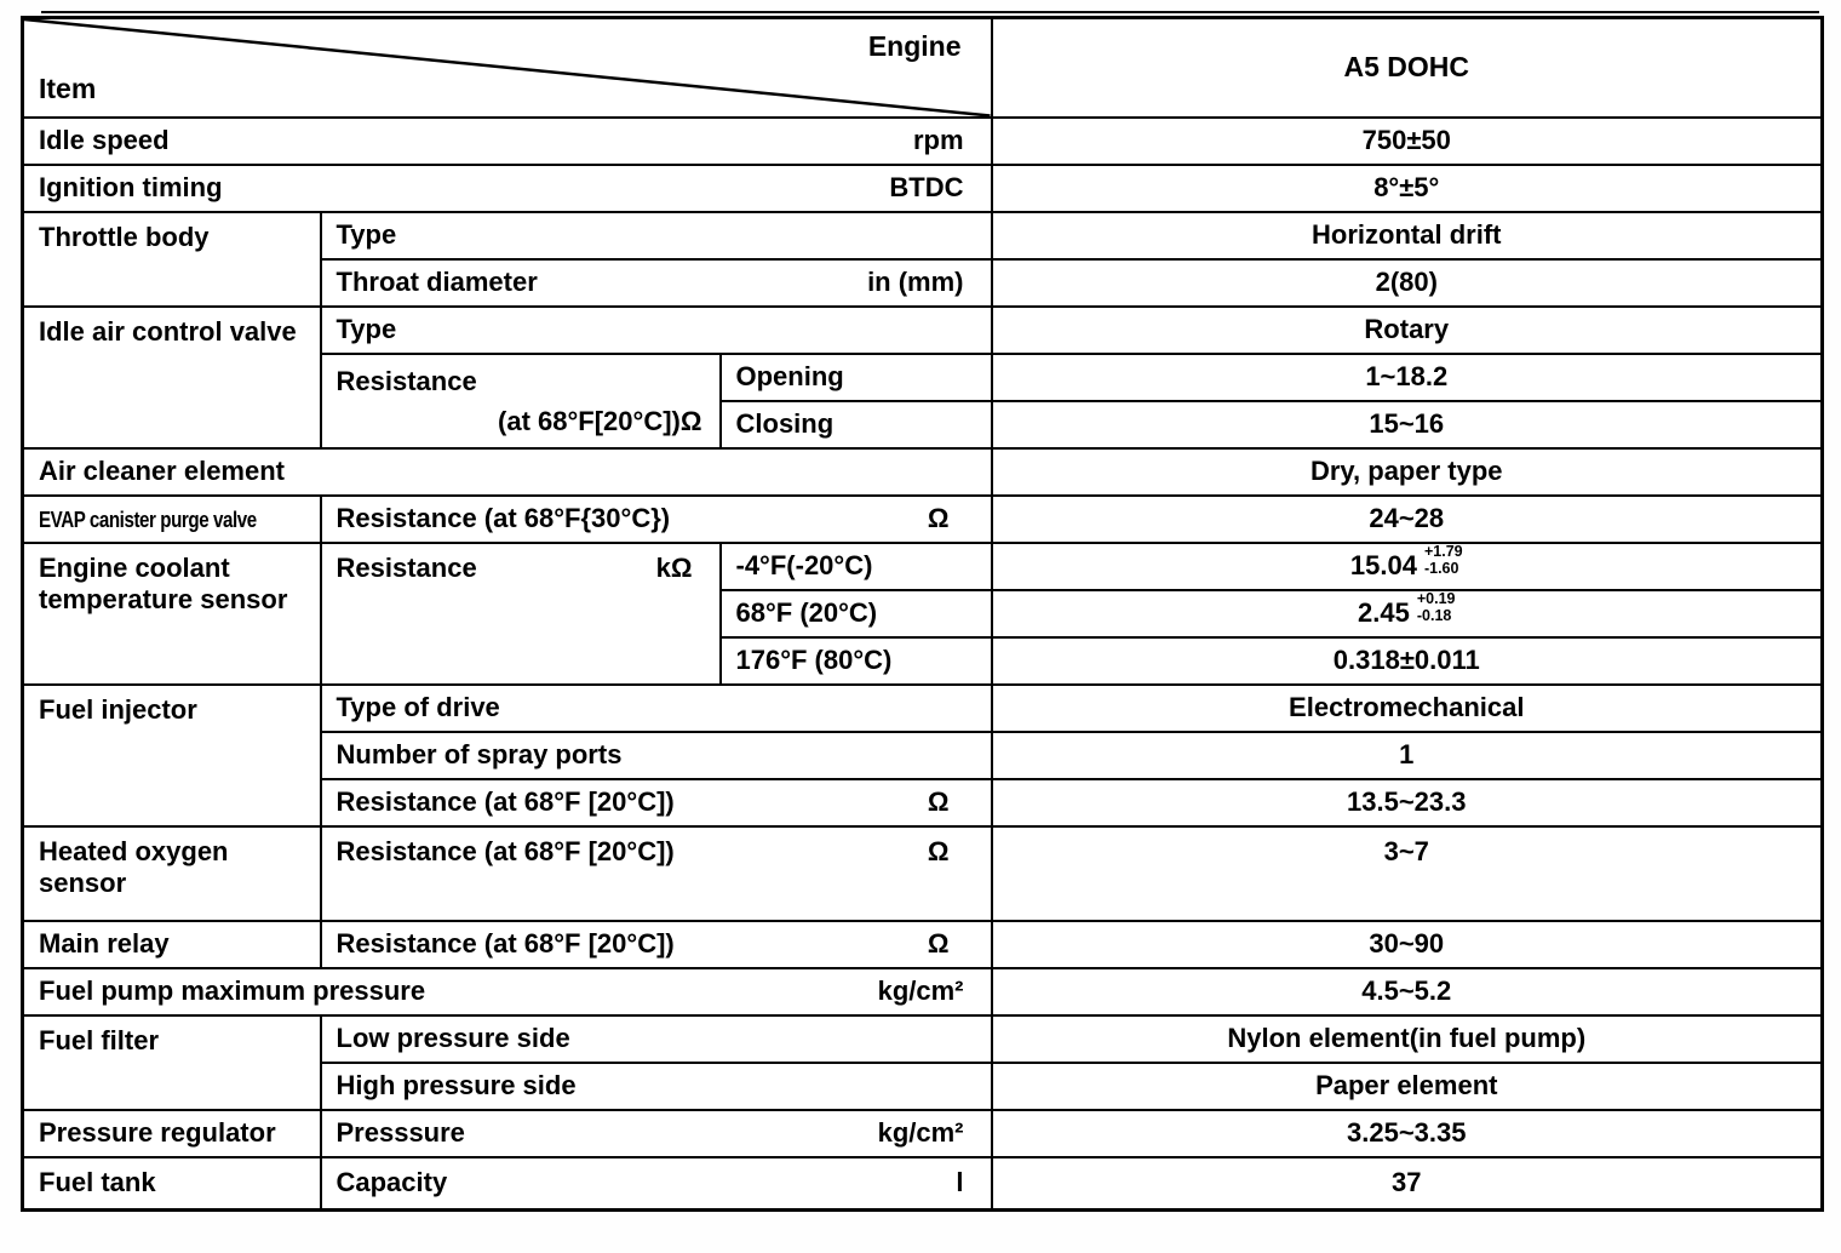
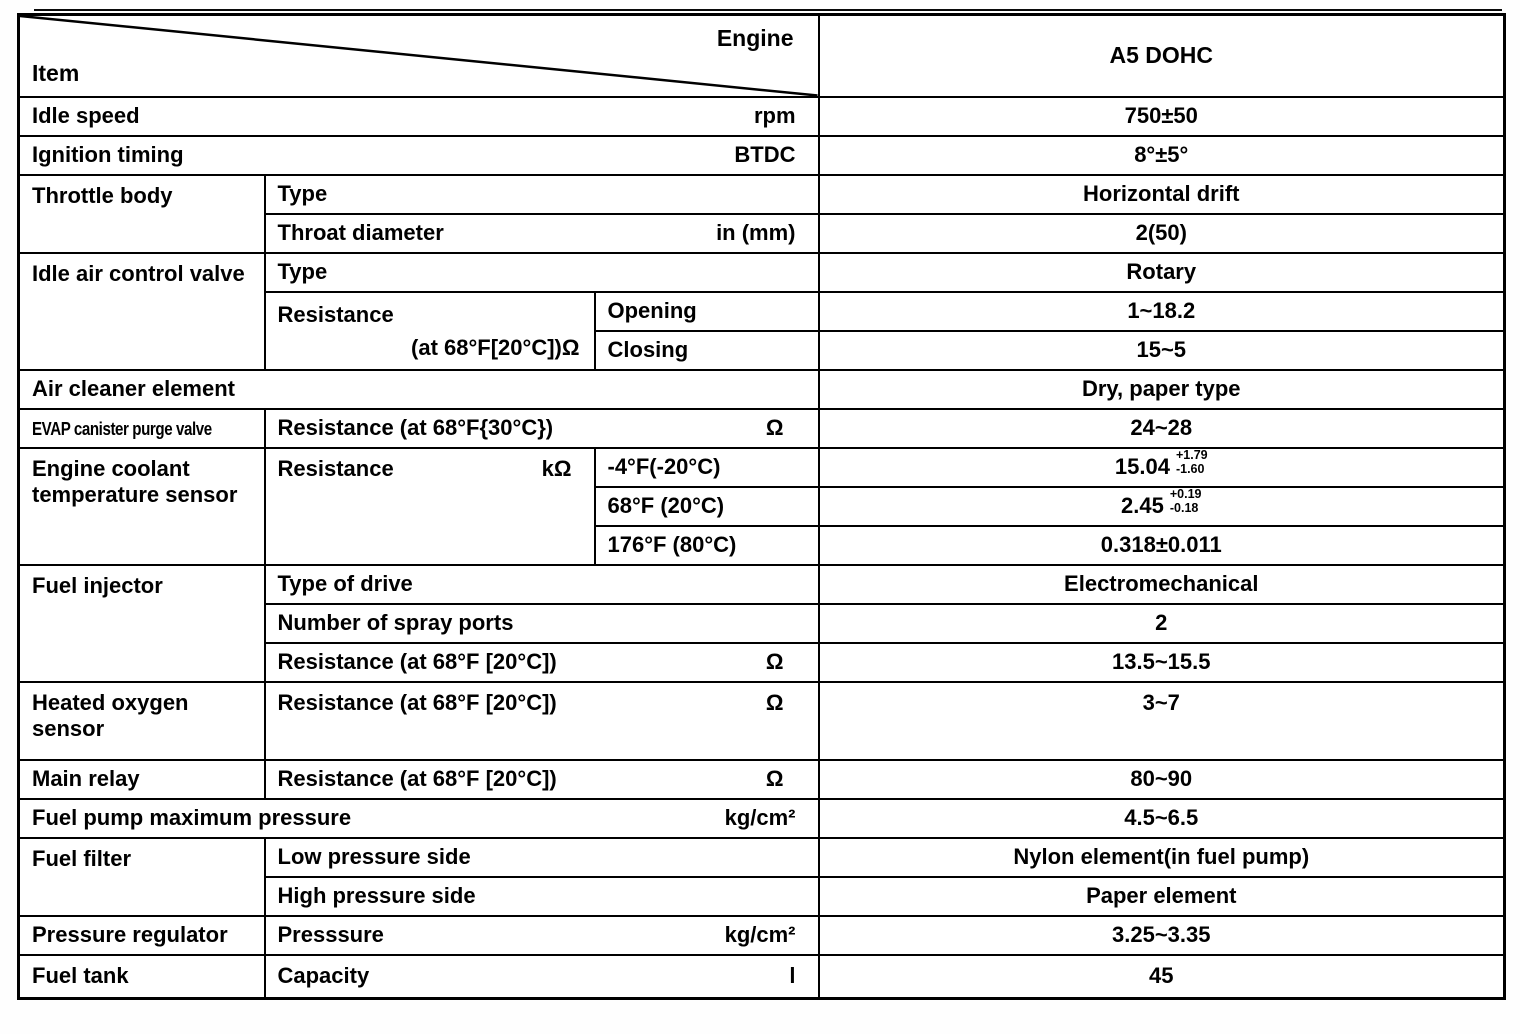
  Engine Item	A5 DOHC
  Idle speed rpm	750±50
  Ignition timing BTDC	8°±5°
  Throttle body	Type	Horizontal drift
- Throat diameter in (mm)	2(80)
+ Throat diameter in (mm)	2(50)
  Idle air control valve	Type	Rotary
  Resistance (at 68°F[20°C])Ω	Opening	1~18.2
- Closing	15~16
+ Closing	15~5
  Air cleaner element	Dry, paper type
  EVAP canister purge valve	Resistance (at 68°F{30°C}) Ω	24~28
  Engine coolant temperature sensor	Resistance kΩ	-4°F(-20°C)	15.04 +1.79 -1.60
  68°F (20°C)	2.45 +0.19 -0.18
  176°F (80°C)	0.318±0.011
  Fuel injector	Type of drive	Electromechanical
- Number of spray ports	1
+ Number of spray ports	2
- Resistance (at 68°F [20°C]) Ω	13.5~23.3
+ Resistance (at 68°F [20°C]) Ω	13.5~15.5
  Heated oxygen sensor	Resistance (at 68°F [20°C]) Ω	3~7
- Main relay	Resistance (at 68°F [20°C]) Ω	30~90
+ Main relay	Resistance (at 68°F [20°C]) Ω	80~90
- Fuel pump maximum pressure kg/cm²	4.5~5.2
+ Fuel pump maximum pressure kg/cm²	4.5~6.5
  Fuel filter	Low pressure side	Nylon element(in fuel pump)
  High pressure side	Paper element
  Pressure regulator	Presssure kg/cm²	3.25~3.35
- Fuel tank	Capacity l	37
+ Fuel tank	Capacity l	45
